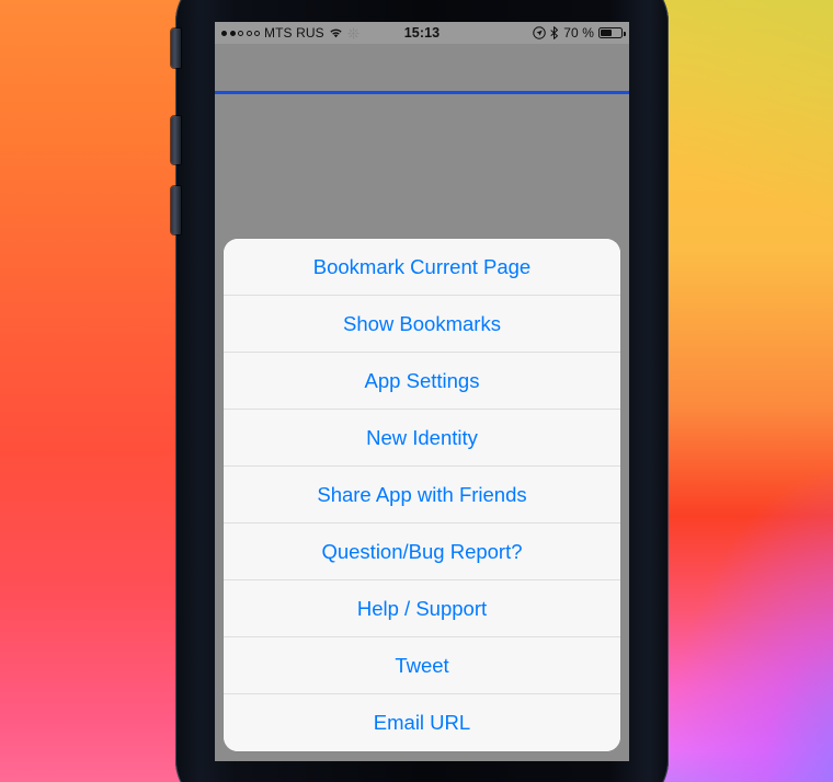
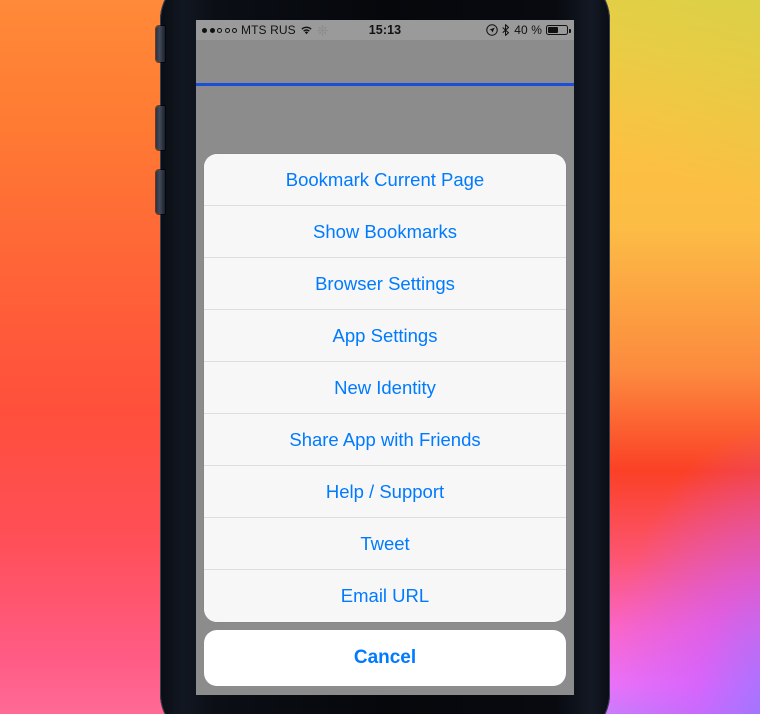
  MTS RUS
  15:13
- 70 %
+ 40 %
  Bookmark Current Page
  Show Bookmarks
+ Browser Settings
  App Settings
  New Identity
  Share App with Friends
- Question/Bug Report?
  Help / Support
  Tweet
  Email URL
+ Cancel
